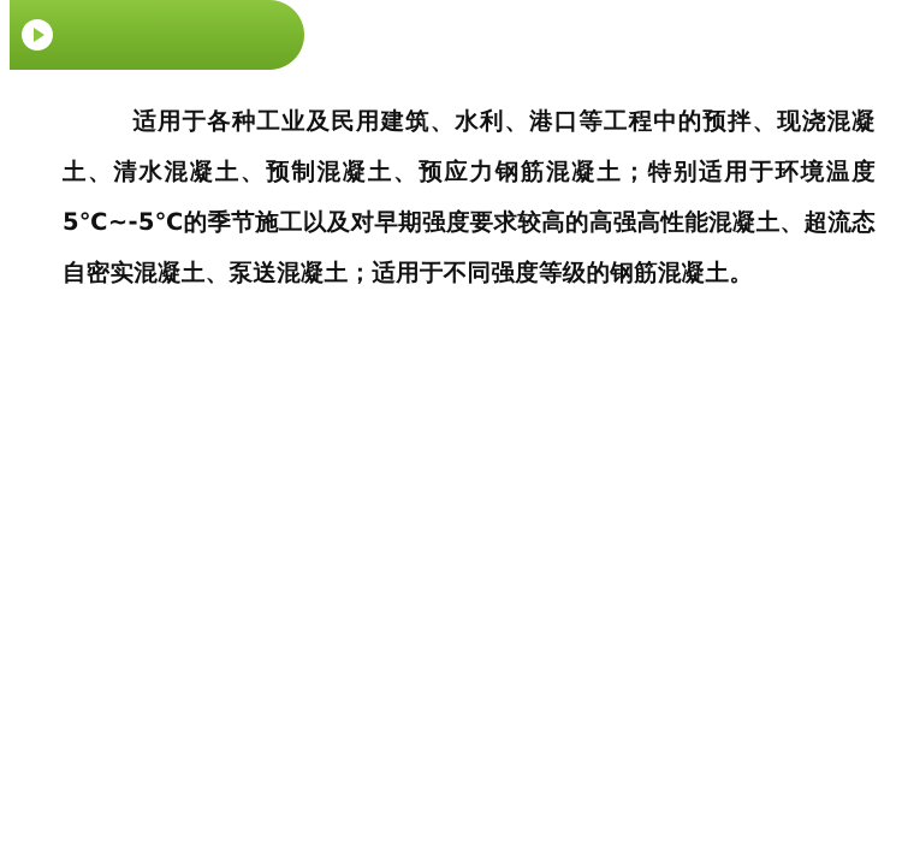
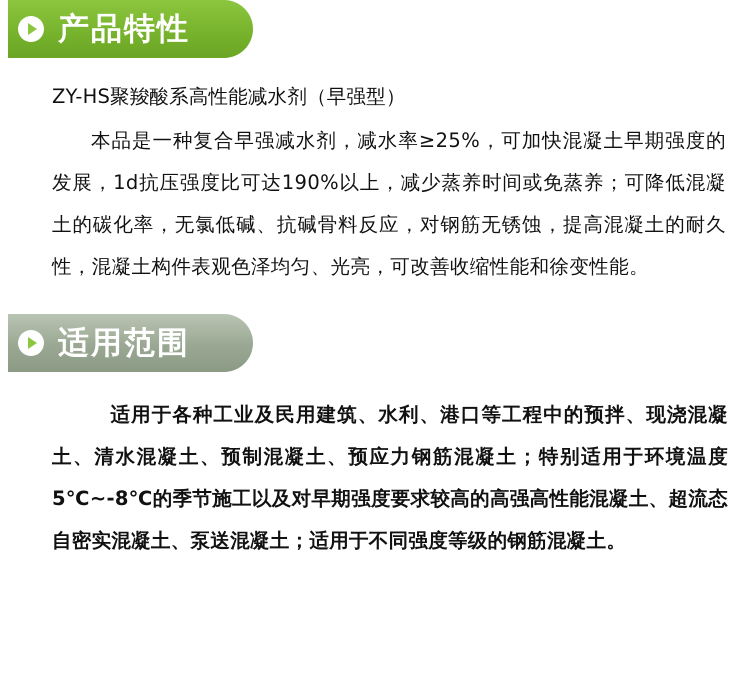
+ 产品特性
+ ZY-HS聚羧酸系高性能减水剂（早强型）
+ 本品是一种复合早强减水剂，减水率≥25%，可加快混凝土早期强度的发展，1d抗压强度比可达190%以上，减少蒸养时间或免蒸养；可降低混凝土的碳化率，无氯低碱、抗碱骨料反应，对钢筋无锈蚀，提高混凝土的耐久性，混凝土构件表观色泽均匀、光亮，可改善收缩性能和徐变性能。
+ 适用范围
- 适用于各种工业及民用建筑、水利、港口等工程中的预拌、现浇混凝土、清水混凝土、预制混凝土、预应力钢筋混凝土；特别适用于环境温度5℃~-5℃的季节施工以及对早期强度要求较高的高强高性能混凝土、超流态自密实混凝土、泵送混凝土；适用于不同强度等级的钢筋混凝土。
+ 适用于各种工业及民用建筑、水利、港口等工程中的预拌、现浇混凝土、清水混凝土、预制混凝土、预应力钢筋混凝土；特别适用于环境温度5℃~-8℃的季节施工以及对早期强度要求较高的高强高性能混凝土、超流态自密实混凝土、泵送混凝土；适用于不同强度等级的钢筋混凝土。
